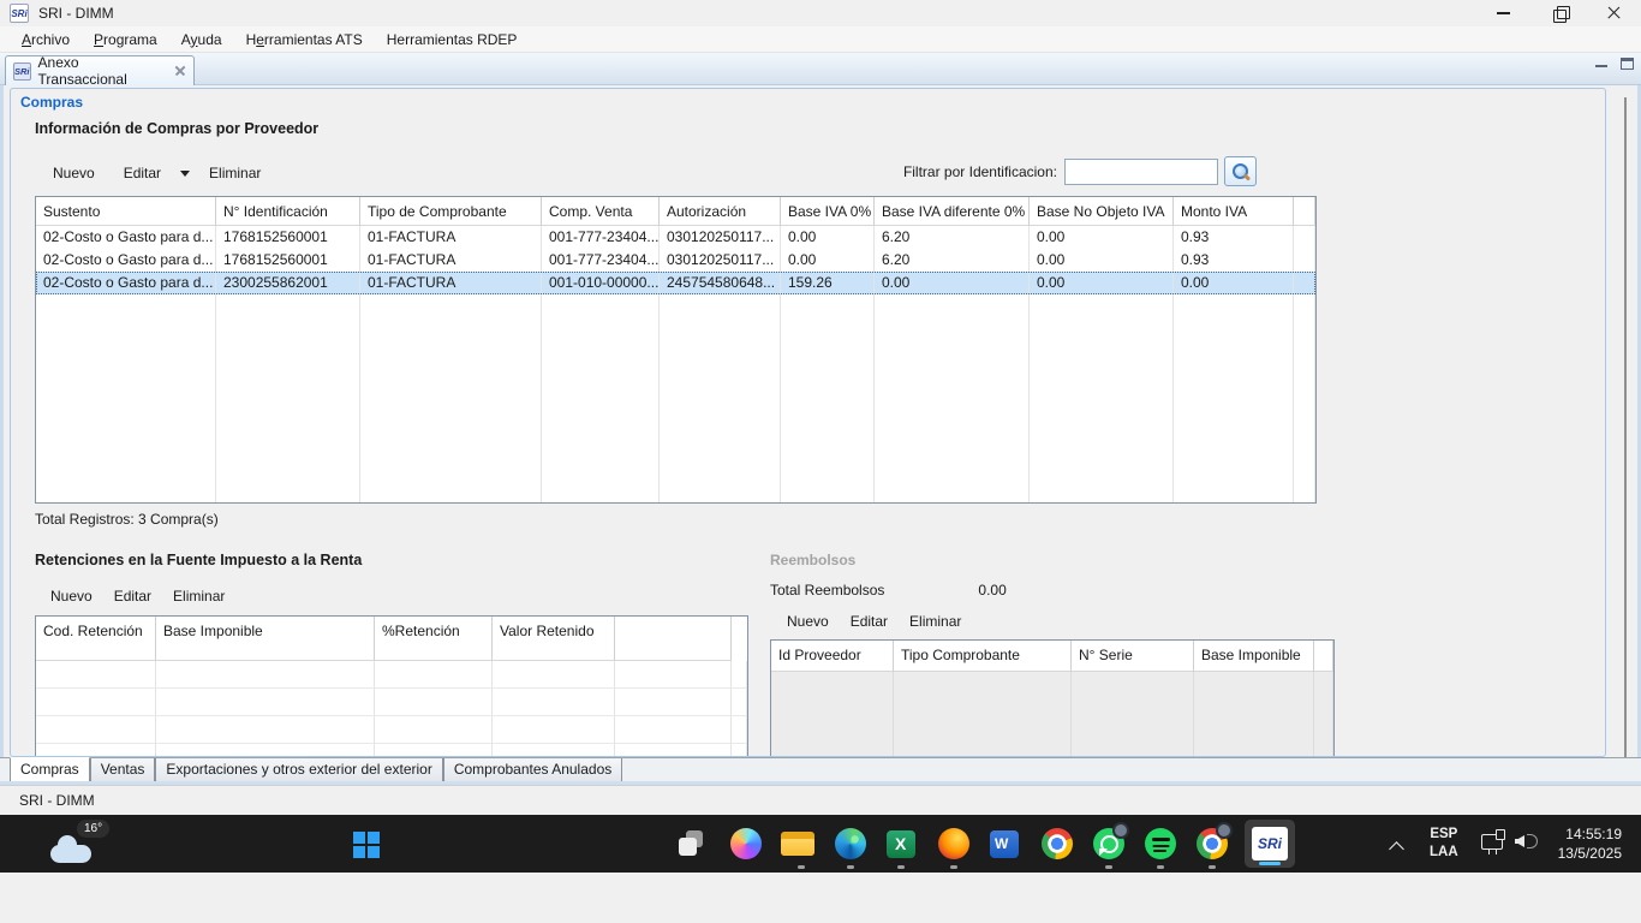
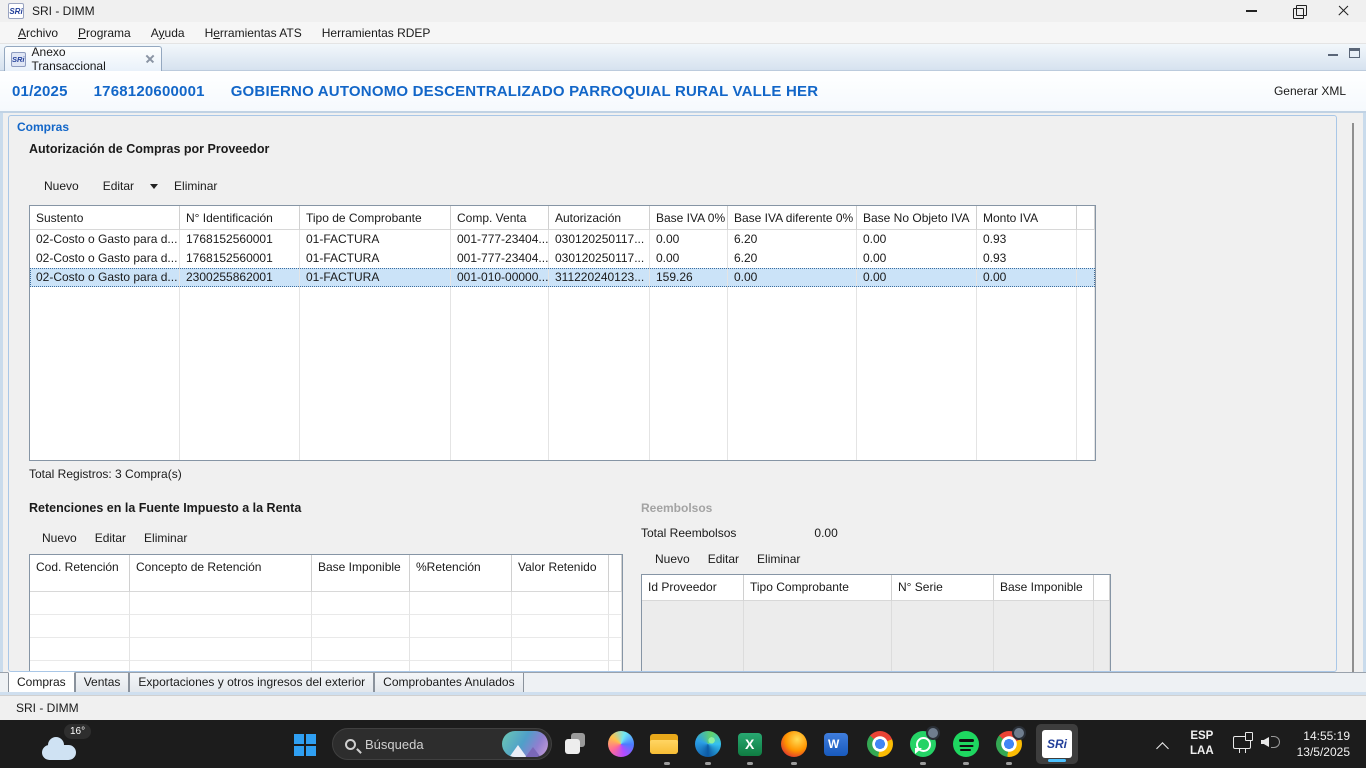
  SRi
  SRI - DIMM
  Archivo
  Programa
  Ayuda
  Herramientas ATS
  Herramientas RDEP
  SRi
  Anexo Transaccional
+ 01/2025
+ 1768120600001
+ GOBIERNO AUTONOMO DESCENTRALIZADO PARROQUIAL RURAL VALLE HER
+ Generar XML
  Compras
- Información de Compras por Proveedor
+ Autorización de Compras por Proveedor
  Nuevo
  Editar
  Eliminar
- Filtrar por Identificacion:
  Sustento
  N° Identificación
  Tipo de Comprobante
  Comp. Venta
  Autorización
  Base IVA 0%
  Base IVA diferente 0%
  Base No Objeto IVA
  Monto IVA
  02-Costo o Gasto para d...
  1768152560001
  01-FACTURA
  001-777-23404...
  030120250117...
  0.00
  6.20
  0.00
  0.93
  02-Costo o Gasto para d...
  1768152560001
  01-FACTURA
  001-777-23404...
  030120250117...
  0.00
  6.20
  0.00
  0.93
  02-Costo o Gasto para d...
  2300255862001
  01-FACTURA
  001-010-00000...
- 245754580648...
+ 311220240123...
  159.26
  0.00
  0.00
  0.00
  Total Registros: 3 Compra(s)
  Retenciones en la Fuente Impuesto a la Renta
  Nuevo
  Editar
  Eliminar
  Cod. Retención
+ Concepto de Retención
  Base Imponible
  %Retención
  Valor Retenido
  Reembolsos
  Total Reembolsos
  0.00
  Nuevo
  Editar
  Eliminar
  Id Proveedor
  Tipo Comprobante
  N° Serie
  Base Imponible
  Compras
  Ventas
- Exportaciones y otros exterior del exterior
+ Exportaciones y otros ingresos del exterior
  Comprobantes Anulados
  SRI - DIMM
  16°
+ Búsqueda
  SRi
  ESP
  LAA
  14:55:19
  13/5/2025
